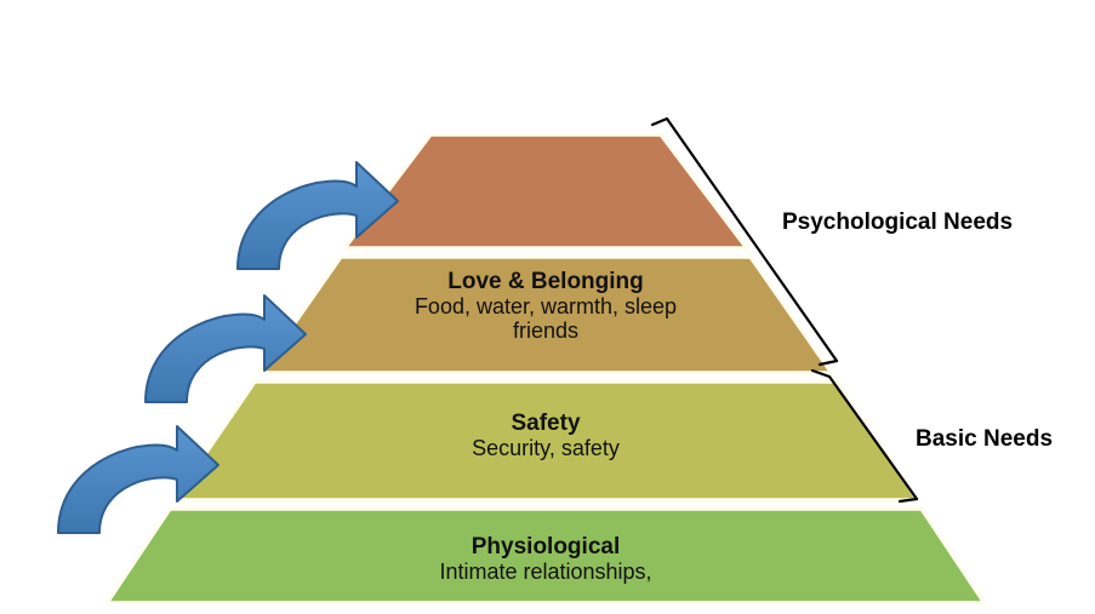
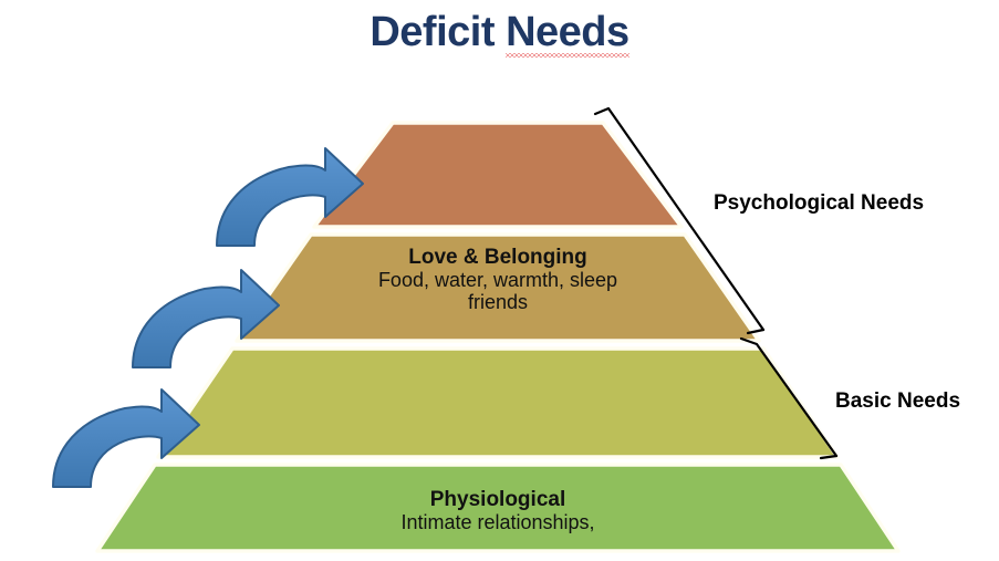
+ Deficit Needs
  Love & Belonging
  Food, water, warmth, sleep
  friends
- Safety
- Security, safety
  Physiological
  Intimate relationships,
  Psychological Needs
  Basic Needs
